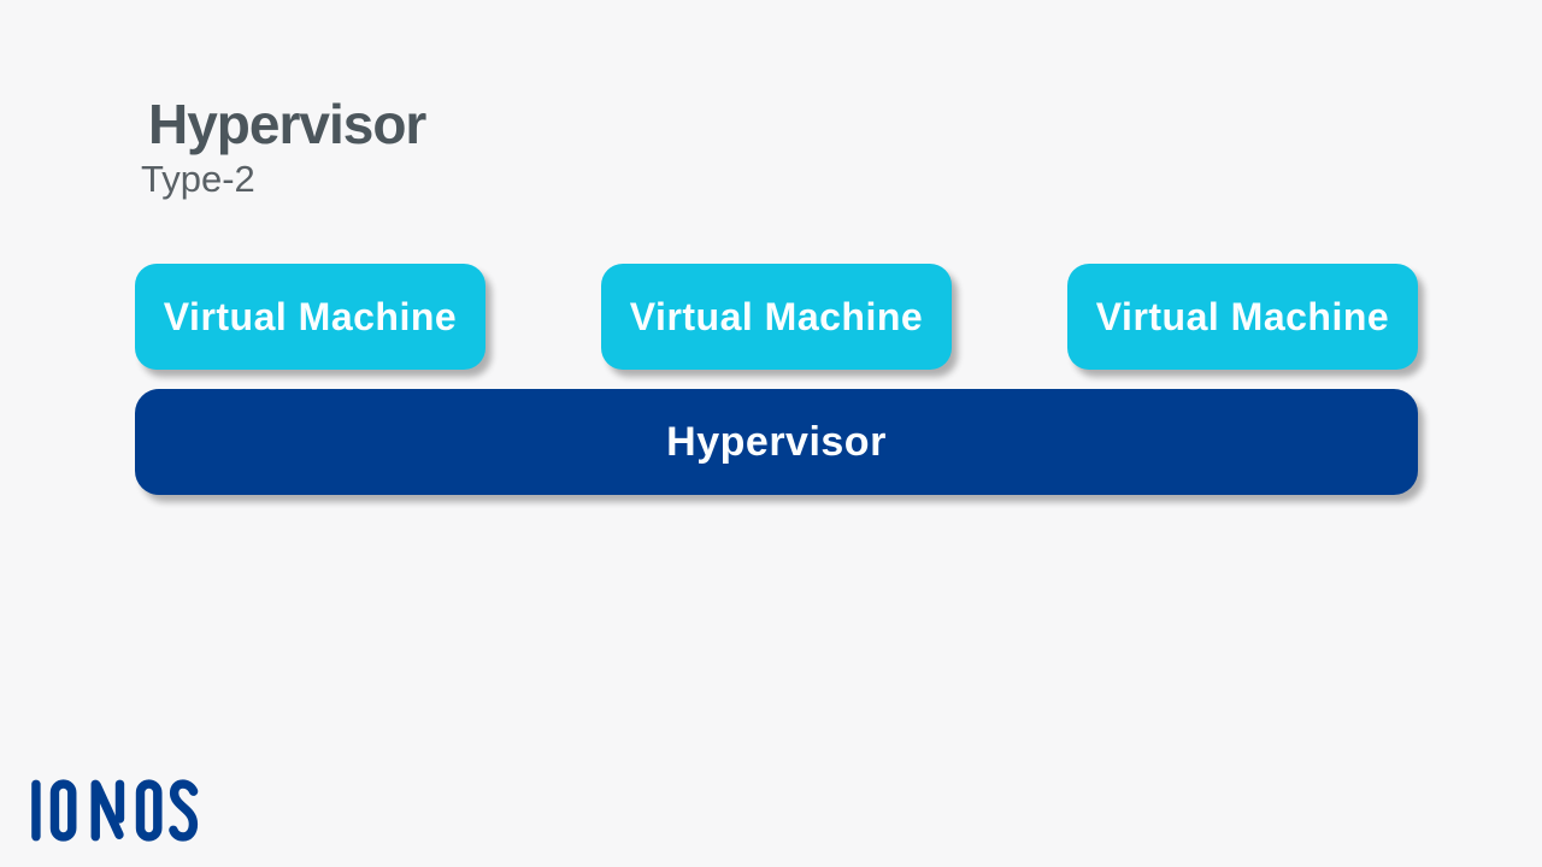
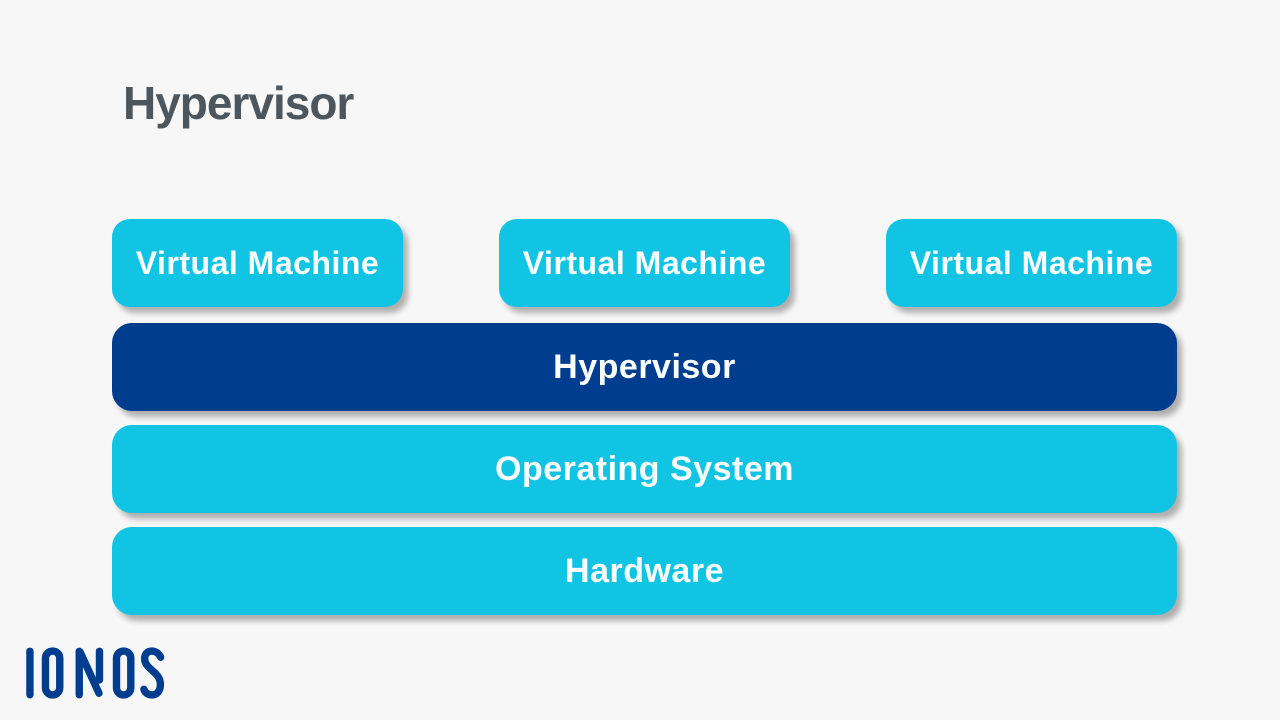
  Hypervisor
- Type-2
  Virtual Machine
  Virtual Machine
  Virtual Machine
  Hypervisor
+ Operating System
+ Hardware
